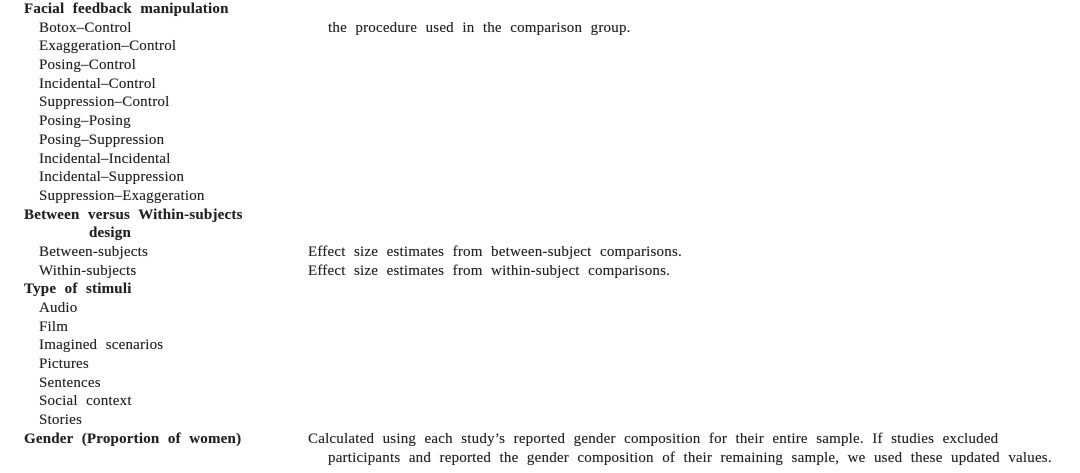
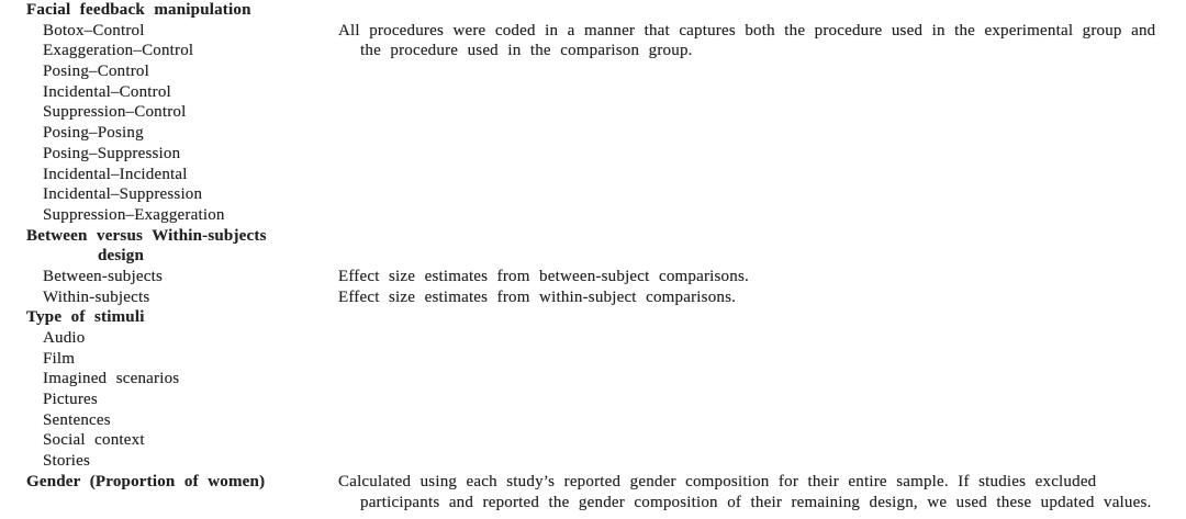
  Facial feedback manipulation
  Botox–Control
  Exaggeration–Control
  Posing–Control
  Incidental–Control
  Suppression–Control
  Posing–Posing
  Posing–Suppression
  Incidental–Incidental
  Incidental–Suppression
  Suppression–Exaggeration
  Between versus Within-subjects
  design
  Between-subjects
  Within-subjects
  Type of stimuli
  Audio
  Film
  Imagined scenarios
  Pictures
  Sentences
  Social context
  Stories
  Gender (Proportion of women)
+ All procedures were coded in a manner that captures both the procedure used in the experimental group and
  the procedure used in the comparison group.
  Effect size estimates from between-subject comparisons.
  Effect size estimates from within-subject comparisons.
  Calculated using each study’s reported gender composition for their entire sample. If studies excluded
- participants and reported the gender composition of their remaining sample, we used these updated values.
+ participants and reported the gender composition of their remaining design, we used these updated values.
